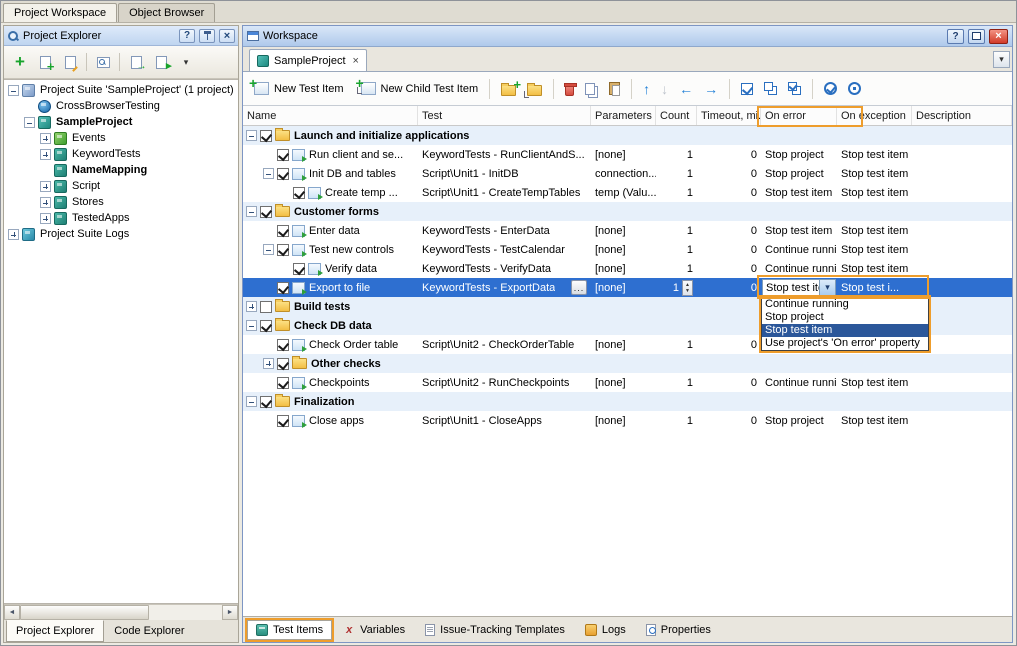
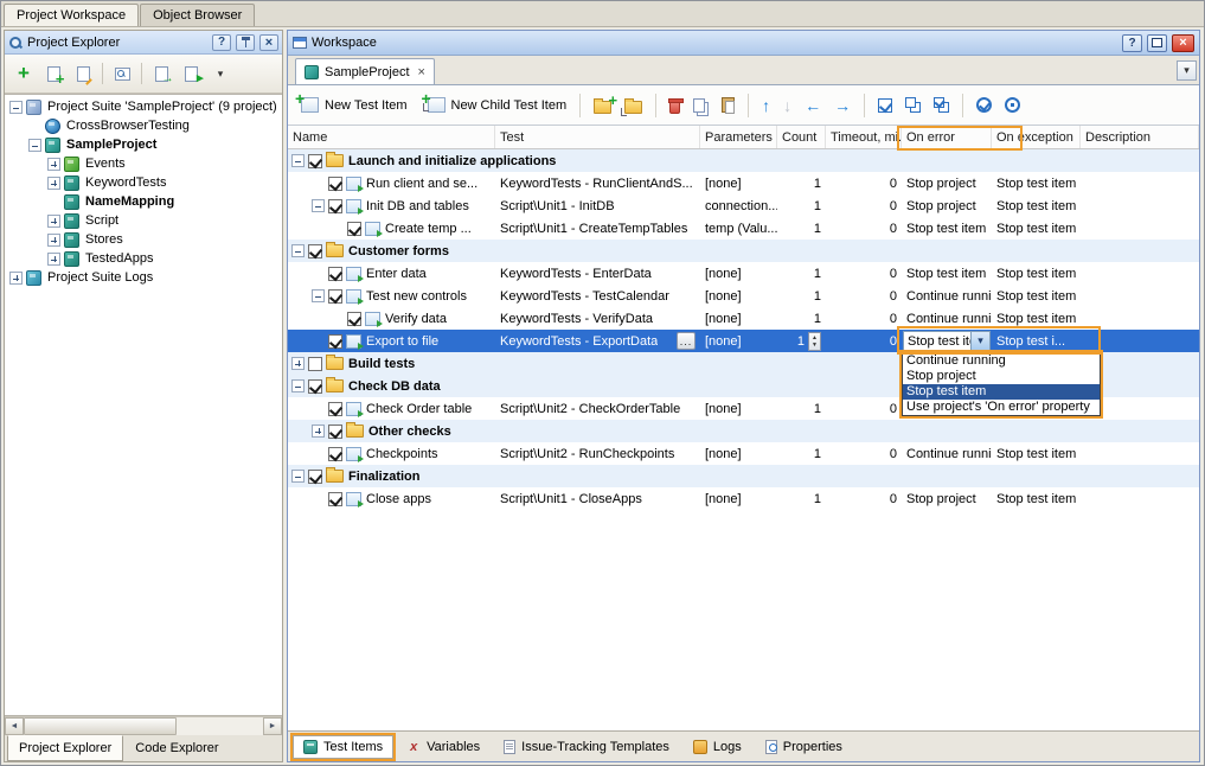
  Project Workspace
  Object Browser
  Project Explorer
- Project Suite 'SampleProject' (1 project)
+ Project Suite 'SampleProject' (9 project)
  CrossBrowserTesting
  SampleProject
  Events
  KeywordTests
  NameMapping
  Script
  Stores
  TestedApps
  Project Suite Logs
  Project Explorer
  Code Explorer
  Workspace
  SampleProject
  New Test Item
  New Child Test Item
  Name
  Test
  Parameters
  Count
  Timeout, mi.
  On error
  On exception
  Description
  Launch and initialize applications
  Run client and se...
  KeywordTests - RunClientAndS...
  [none]
  1
  0
  Stop project
  Stop test item
  Init DB and tables
  Script\Unit1 - InitDB
  connection...
  1
  0
  Stop project
  Stop test item
  Create temp ...
  Script\Unit1 - CreateTempTables
  temp (Valu...
  1
  0
  Stop test item
  Stop test item
  Customer forms
  Enter data
  KeywordTests - EnterData
  [none]
  1
  0
  Stop test item
  Stop test item
  Test new controls
  KeywordTests - TestCalendar
  [none]
  1
  0
  Continue runni
  Stop test item
  Verify data
  KeywordTests - VerifyData
  [none]
  1
  0
  Continue runni
  Stop test item
  Export to file
  KeywordTests - ExportData
  [none]
  1
  0
  Stop test it
  Stop test i...
  Build tests
  Check DB data
  Check Order table
  Script\Unit2 - CheckOrderTable
  [none]
  1
  0
  Other checks
  Checkpoints
  Script\Unit2 - RunCheckpoints
  [none]
  1
  0
  Continue runni
  Stop test item
  Finalization
  Close apps
  Script\Unit1 - CloseApps
  [none]
  1
  0
  Stop project
  Stop test item
  Continue running
  Stop project
  Stop test item
  Use project's 'On error' property
  Test Items
  Variables
  Issue-Tracking Templates
  Logs
  Properties
